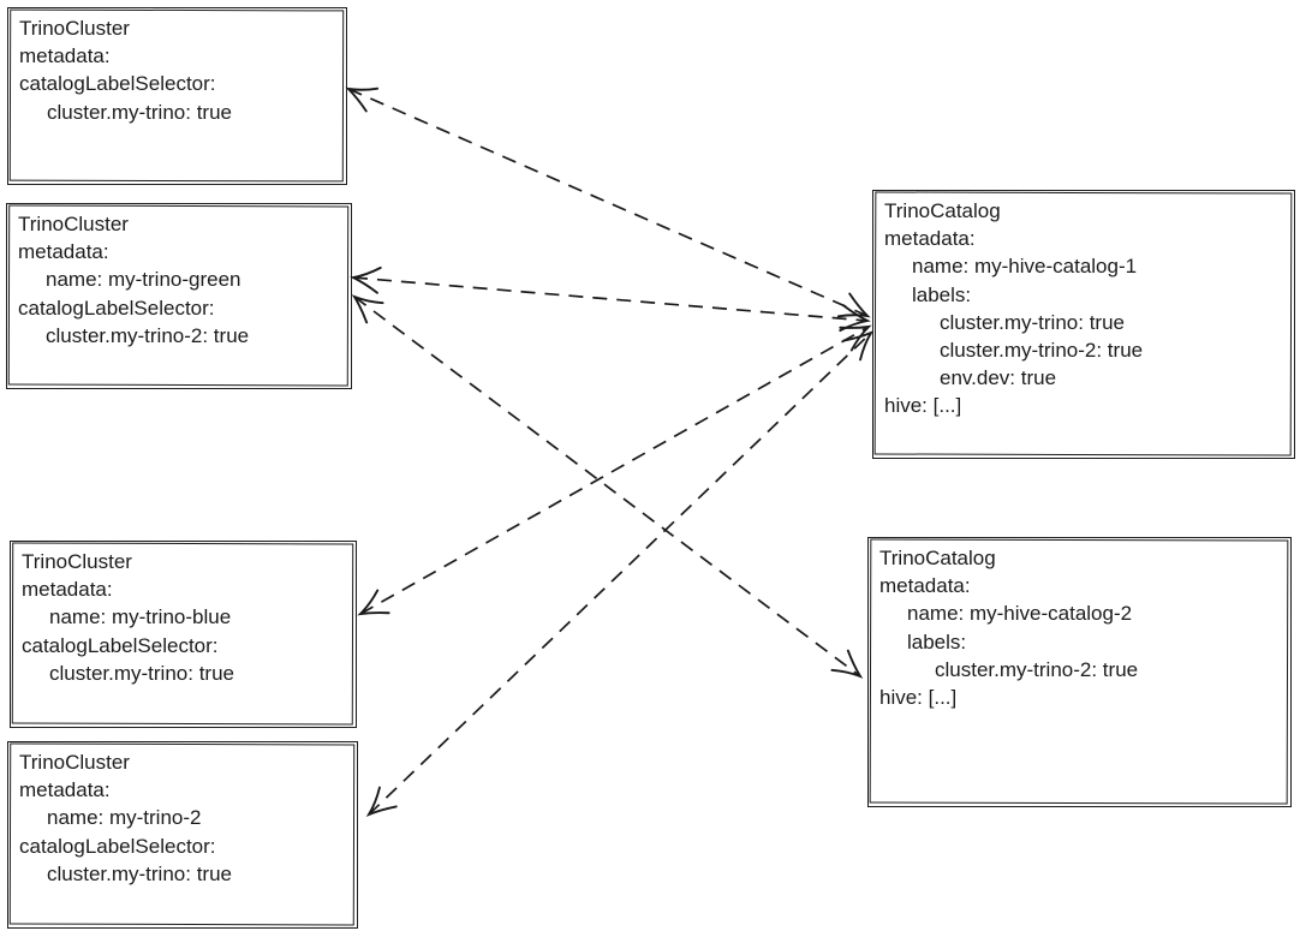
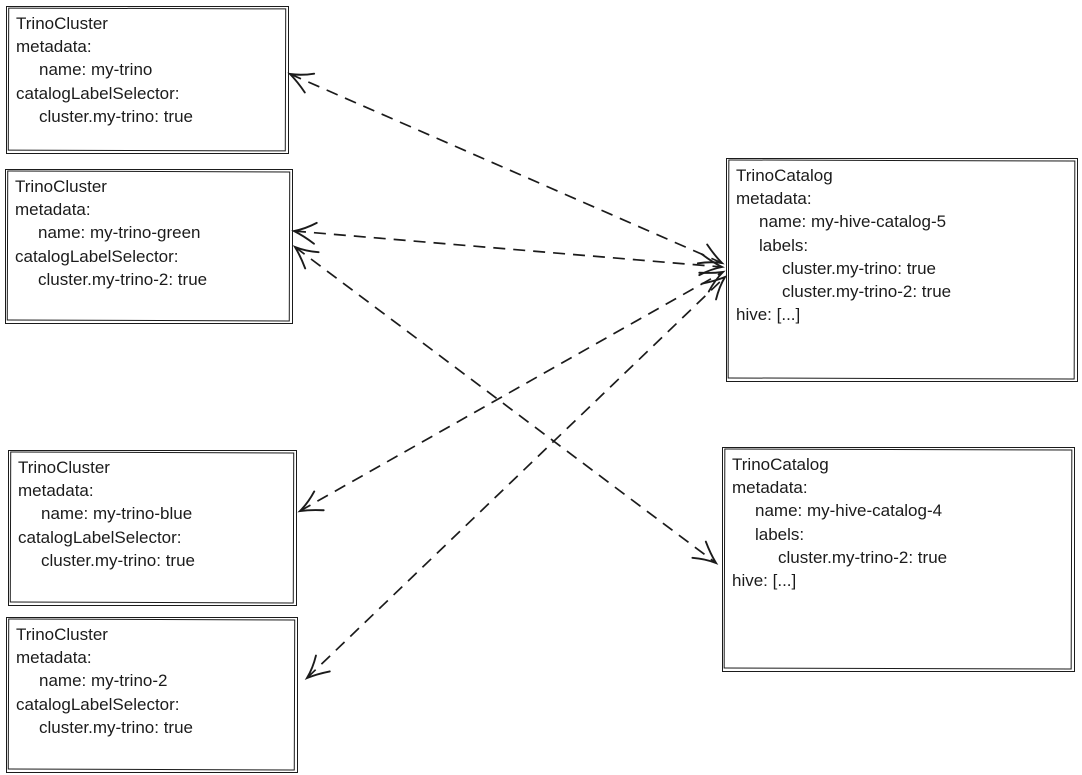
  TrinoCluster
  metadata:
+ name: my-trino
  catalogLabelSelector:
  cluster.my-trino: true
  TrinoCluster
  metadata:
  name: my-trino-green
  catalogLabelSelector:
  cluster.my-trino-2: true
  TrinoCluster
  metadata:
  name: my-trino-blue
  catalogLabelSelector:
  cluster.my-trino: true
  TrinoCluster
  metadata:
  name: my-trino-2
  catalogLabelSelector:
  cluster.my-trino: true
  TrinoCatalog
  metadata:
- name: my-hive-catalog-1
+ name: my-hive-catalog-5
  labels:
  cluster.my-trino: true
  cluster.my-trino-2: true
- env.dev: true
  hive: [...]
  TrinoCatalog
  metadata:
- name: my-hive-catalog-2
+ name: my-hive-catalog-4
  labels:
  cluster.my-trino-2: true
  hive: [...]
